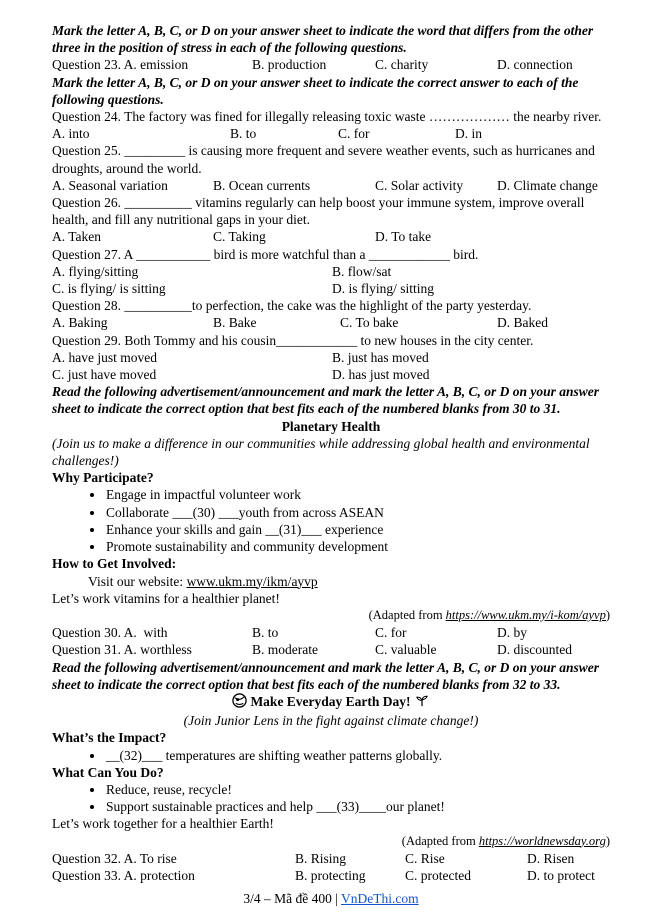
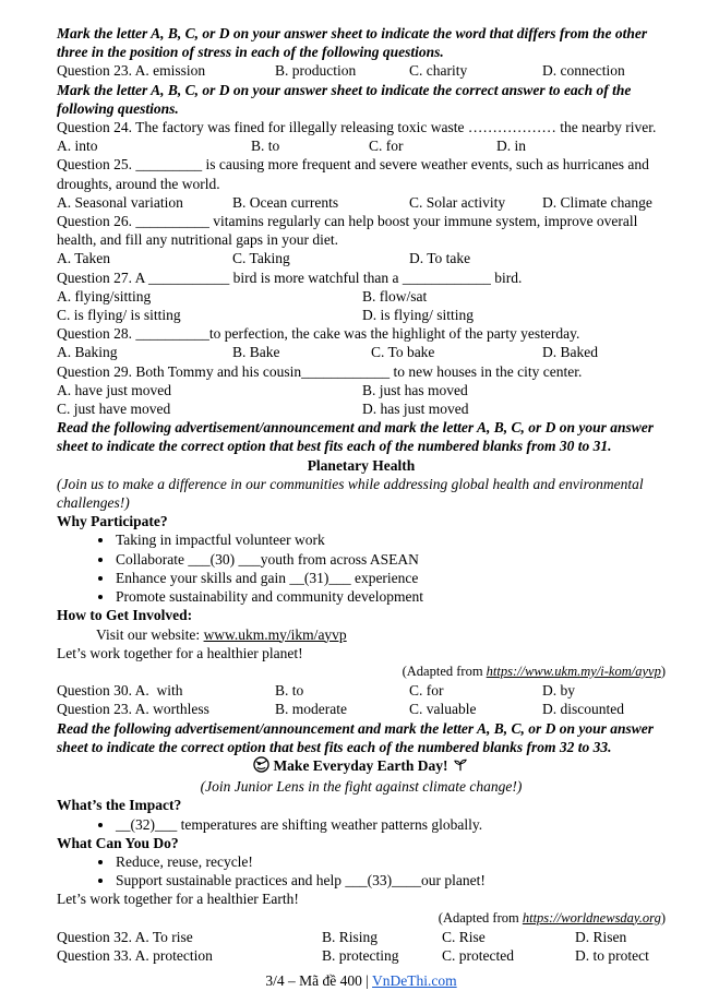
  Mark the letter A, B, C, or D on your answer sheet to indicate the word that differs from the other three in the position of stress in each of the following questions.
  Question 23. A. emission
  B. production
  C. charity
  D. connection
  Mark the letter A, B, C, or D on your answer sheet to indicate the correct answer to each of the following questions.
  Question 24. The factory was fined for illegally releasing toxic waste ……………… the nearby river.
  A. into
  B. to
  C. for
  D. in
  Question 25. _________ is causing more frequent and severe weather events, such as hurricanes and droughts, around the world.
  A. Seasonal variation
  B. Ocean currents
  C. Solar activity
  D. Climate change
  Question 26. __________ vitamins regularly can help boost your immune system, improve overall health, and fill any nutritional gaps in your diet.
  A. Taken
  C. Taking
  D. To take
  Question 27. A ___________ bird is more watchful than a ____________ bird.
  A. flying/sitting
  B. flow/sat
  C. is flying/ is sitting
  D. is flying/ sitting
  Question 28. __________to perfection, the cake was the highlight of the party yesterday.
  A. Baking
  B. Bake
  C. To bake
  D. Baked
  Question 29. Both Tommy and his cousin____________ to new houses in the city center.
  A. have just moved
  B. just has moved
  C. just have moved
  D. has just moved
  Read the following advertisement/announcement and mark the letter A, B, C, or D on your answer sheet to indicate the correct option that best fits each of the numbered blanks from 30 to 31.
  Planetary Health
  (Join us to make a difference in our communities while addressing global health and environmental challenges!)
  Why Participate?
- Engage in impactful volunteer work
+ Taking in impactful volunteer work
  Collaborate ___(30) ___youth from across ASEAN
  Enhance your skills and gain __(31)___ experience
  Promote sustainability and community development
  How to Get Involved:
  Visit our website: www.ukm.my/ikm/ayvp
- Let’s work vitamins for a healthier planet!
+ Let’s work together for a healthier planet!
  (Adapted from https://www.ukm.my/i-kom/ayvp)
  Question 30. A. with
  B. to
  C. for
  D. by
- Question 31. A. worthless
+ Question 23. A. worthless
  B. moderate
  C. valuable
  D. discounted
  Read the following advertisement/announcement and mark the letter A, B, C, or D on your answer sheet to indicate the correct option that best fits each of the numbered blanks from 32 to 33.
  Make Everyday Earth Day!
  (Join Junior Lens in the fight against climate change!)
  What’s the Impact?
  __(32)___ temperatures are shifting weather patterns globally.
  What Can You Do?
  Reduce, reuse, recycle!
  Support sustainable practices and help ___(33)____our planet!
  Let’s work together for a healthier Earth!
  (Adapted from https://worldnewsday.org)
  Question 32. A. To rise
  B. Rising
  C. Rise
  D. Risen
  Question 33. A. protection
  B. protecting
  C. protected
  D. to protect
  3/4 – Mã đề 400 | VnDeThi.com
